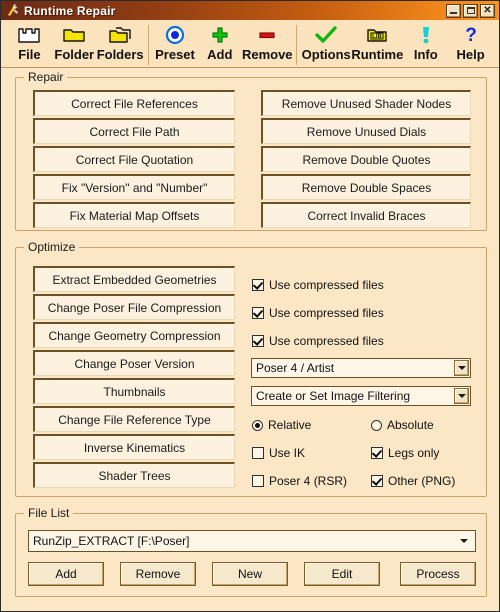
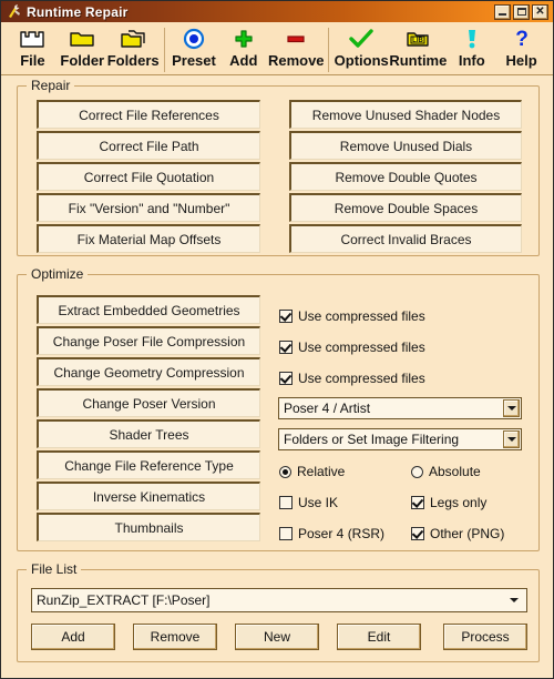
  Runtime Repair
  ✕
  File
  Folder
  Folders
  Preset
  Add
  Remove
  Options
  Runtime
  Info
  ?
  Help
  Repair
  Correct File References
  Correct File Path
  Correct File Quotation
  Fix "Version" and "Number"
  Fix Material Map Offsets
  Remove Unused Shader Nodes
  Remove Unused Dials
  Remove Double Quotes
  Remove Double Spaces
  Correct Invalid Braces
  Optimize
  Extract Embedded Geometries
  Change Poser File Compression
  Change Geometry Compression
  Change Poser Version
- Thumbnails
+ Shader Trees
  Change File Reference Type
  Inverse Kinematics
- Shader Trees
+ Thumbnails
  Use compressed files
  Use compressed files
  Use compressed files
  Poser 4 / Artist
- Create or Set Image Filtering
+ Folders or Set Image Filtering
  Relative
  Absolute
  Use IK
  Legs only
  Poser 4 (RSR)
  Other (PNG)
  File List
  RunZip_EXTRACT [F:\Poser]
  Add
  Remove
  New
  Edit
  Process
